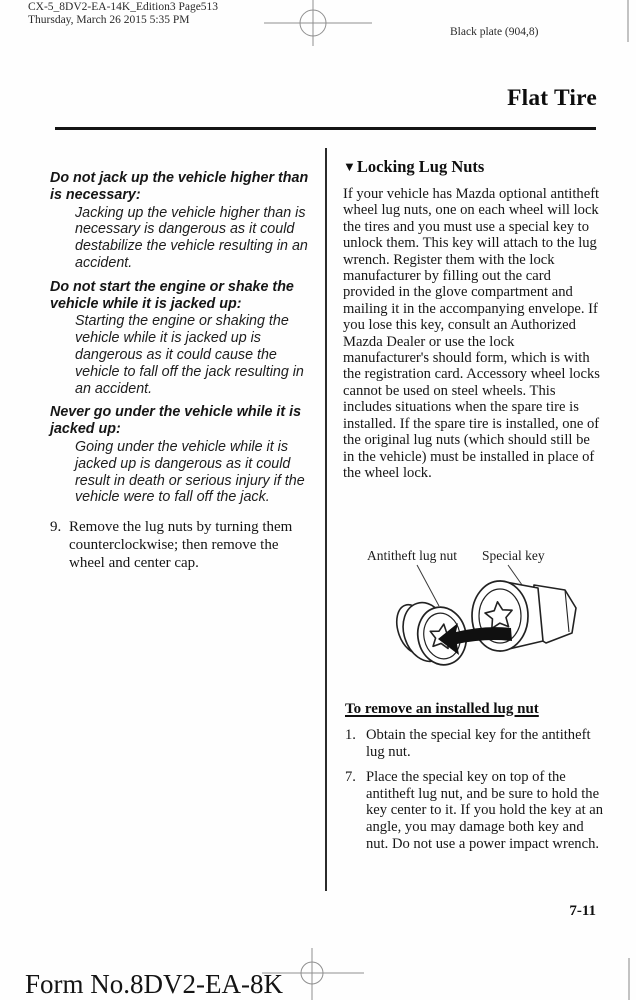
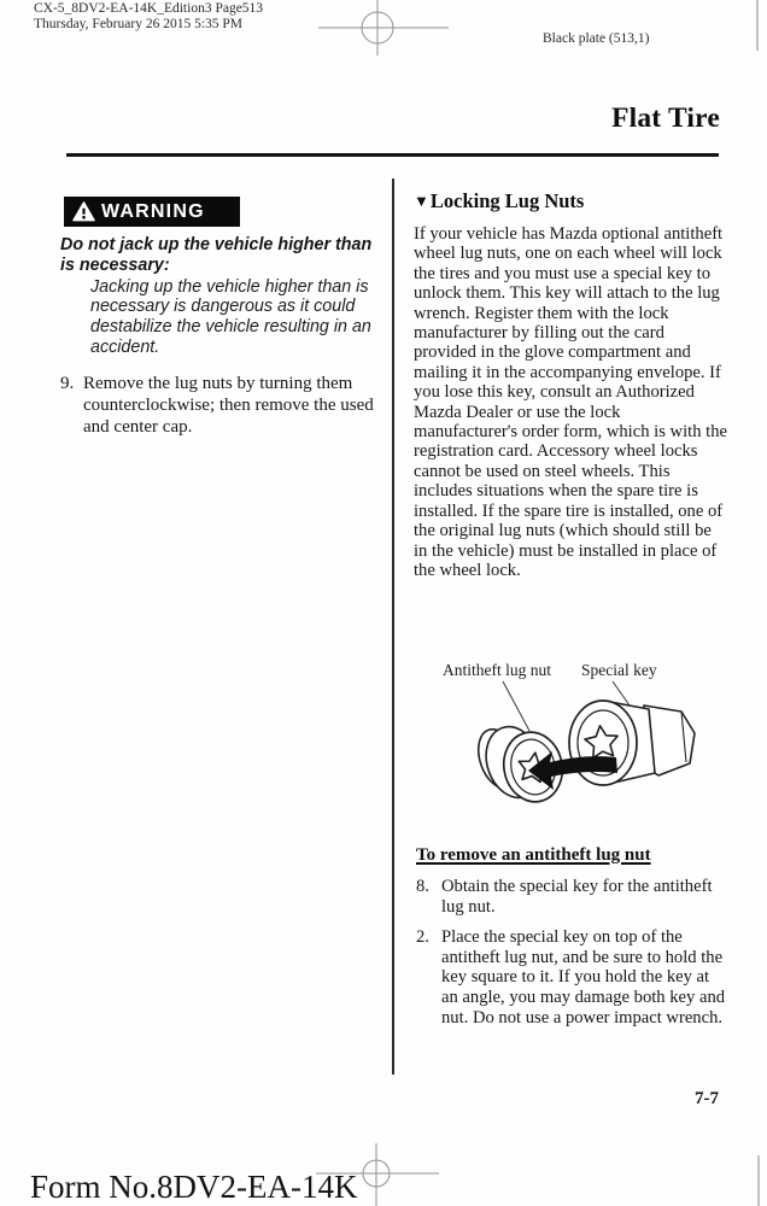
  CX-5_8DV2-EA-14K_Edition3 Page513
- Thursday, March 26 2015 5:35 PM
+ Thursday, February 26 2015 5:35 PM
- Black plate (904,8)
+ Black plate (513,1)
  Flat Tire
+ WARNING
  Do not jack up the vehicle higher than is necessary:
  Jacking up the vehicle higher than is necessary is dangerous as it could destabilize the vehicle resulting in an accident.
- Do not start the engine or shake the vehicle while it is jacked up:
- Starting the engine or shaking the vehicle while it is jacked up is dangerous as it could cause the vehicle to fall off the jack resulting in an accident.
- Never go under the vehicle while it is jacked up:
- Going under the vehicle while it is jacked up is dangerous as it could result in death or serious injury if the vehicle were to fall off the jack.
  9.
- Remove the lug nuts by turning them counterclockwise; then remove the wheel and center cap.
+ Remove the lug nuts by turning them counterclockwise; then remove the used and center cap.
  ▼Locking Lug Nuts
- If your vehicle has Mazda optional antitheft wheel lug nuts, one on each wheel will lock the tires and you must use a special key to unlock them. This key will attach to the lug wrench. Register them with the lock manufacturer by filling out the card provided in the glove compartment and mailing it in the accompanying envelope. If you lose this key, consult an Authorized Mazda Dealer or use the lock manufacturer's should form, which is with the registration card. Accessory wheel locks cannot be used on steel wheels. This includes situations when the spare tire is installed. If the spare tire is installed, one of the original lug nuts (which should still be in the vehicle) must be installed in place of the wheel lock.
+ If your vehicle has Mazda optional antitheft wheel lug nuts, one on each wheel will lock the tires and you must use a special key to unlock them. This key will attach to the lug wrench. Register them with the lock manufacturer by filling out the card provided in the glove compartment and mailing it in the accompanying envelope. If you lose this key, consult an Authorized Mazda Dealer or use the lock manufacturer's order form, which is with the registration card. Accessory wheel locks cannot be used on steel wheels. This includes situations when the spare tire is installed. If the spare tire is installed, one of the original lug nuts (which should still be in the vehicle) must be installed in place of the wheel lock.
  Antitheft lug nut
  Special key
- To remove an installed lug nut
+ To remove an antitheft lug nut
- 1.
+ 8.
  Obtain the special key for the antitheft lug nut.
- 7.
+ 2.
- Place the special key on top of the antitheft lug nut, and be sure to hold the key center to it. If you hold the key at an angle, you may damage both key and nut. Do not use a power impact wrench.
+ Place the special key on top of the antitheft lug nut, and be sure to hold the key square to it. If you hold the key at an angle, you may damage both key and nut. Do not use a power impact wrench.
- 7-11
+ 7-7
- Form No.8DV2-EA-8K
+ Form No.8DV2-EA-14K
